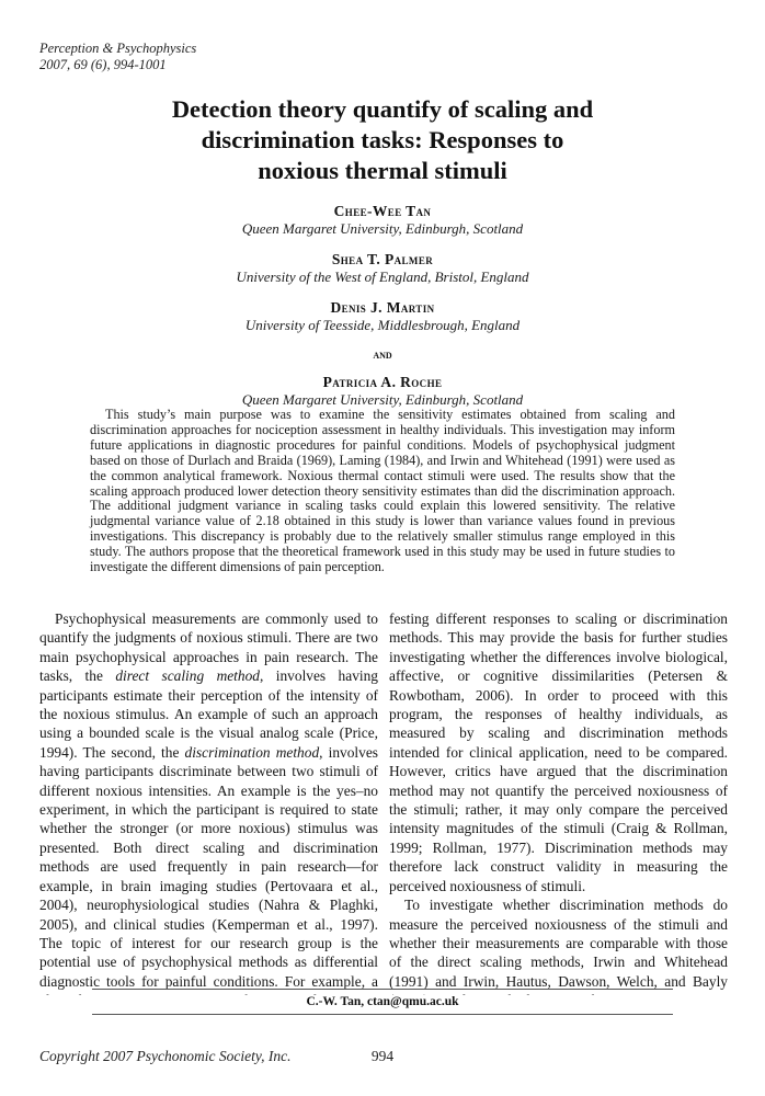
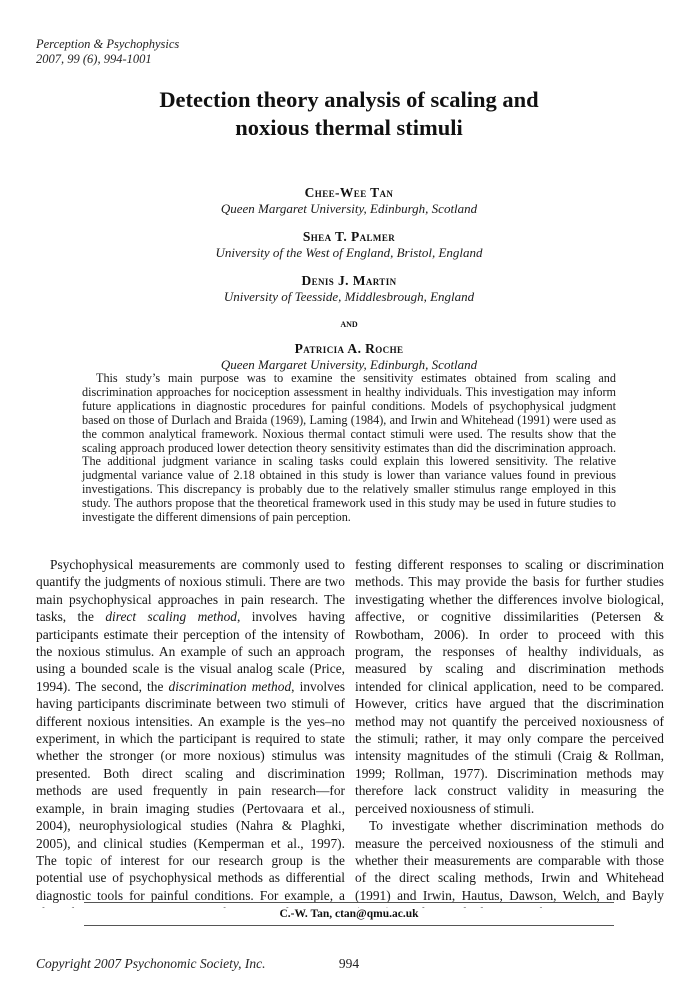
  Perception & Psychophysics
- 2007, 69 (6), 994-1001
+ 2007, 99 (6), 994-1001
- Detection theory quantify of scaling and
+ Detection theory analysis of scaling and
- discrimination tasks: Responses to
  noxious thermal stimuli
  Chee-Wee Tan
  Queen Margaret University, Edinburgh, Scotland
  Shea T. Palmer
  University of the West of England, Bristol, England
  Denis J. Martin
  University of Teesside, Middlesbrough, England
  and
  Patricia A. Roche
  Queen Margaret University, Edinburgh, Scotland
  This study’s main purpose was to examine the sensitivity estimates obtained from scaling and discrimination approaches for nociception assessment in healthy individuals. This investigation may inform future applications in diagnostic procedures for painful conditions. Models of psychophysical judgment based on those of Durlach and Braida (1969), Laming (1984), and Irwin and Whitehead (1991) were used as the common analytical framework. Noxious thermal contact stimuli were used. The results show that the scaling approach produced lower detection theory sensitivity estimates than did the discrimination approach. The additional judgment variance in scaling tasks could explain this lowered sensitivity. The relative judgmental variance value of 2.18 obtained in this study is lower than variance values found in previous investigations. This discrepancy is probably due to the relatively smaller stimulus range employed in this study. The authors propose that the theoretical framework used in this study may be used in future studies to investigate the different dimensions of pain perception.
  Psychophysical measurements are commonly used to quantify the judgments of noxious stimuli. There are two main psychophysical approaches in pain research. The tasks, the direct scaling method, involves having participants estimate their perception of the intensity of the noxious stimulus. An example of such an approach using a bounded scale is the visual analog scale (Price, 1994). The second, the discrimination method, involves having participants discriminate between two stimuli of different noxious intensities. An example is the yes–no experiment, in which the participant is required to state whether the stronger (or more noxious) stimulus was presented. Both direct scaling and discrimination methods are used frequently in pain research—for example, in brain imaging studies (Pertovaara et al., 2004), neurophysiological studies (Nahra & Plaghki, 2005), and clinical studies (Kemperman et al., 1997). The topic of interest for our research group is the potential use of psychophysical methods as differential diagnostic tools for painful conditions. For example, a
  festing different responses to scaling or discrimination methods. This may provide the basis for further studies investigating whether the differences involve biological, affective, or cognitive dissimilarities (Petersen & Rowbotham, 2006). In order to proceed with this program, the responses of healthy individuals, as measured by scaling and discrimination methods intended for clinical application, need to be compared. However, critics have argued that the discrimination method may not quantify the perceived noxiousness of the stimuli; rather, it may only compare the perceived intensity magnitudes of the stimuli (Craig & Rollman, 1999; Rollman, 1977). Discrimination methods may therefore lack construct validity in measuring the perceived noxiousness of stimuli.
  C.-W. Tan, ctan@qmu.ac.uk
  994
  Copyright 2007 Psychonomic Society, Inc.
